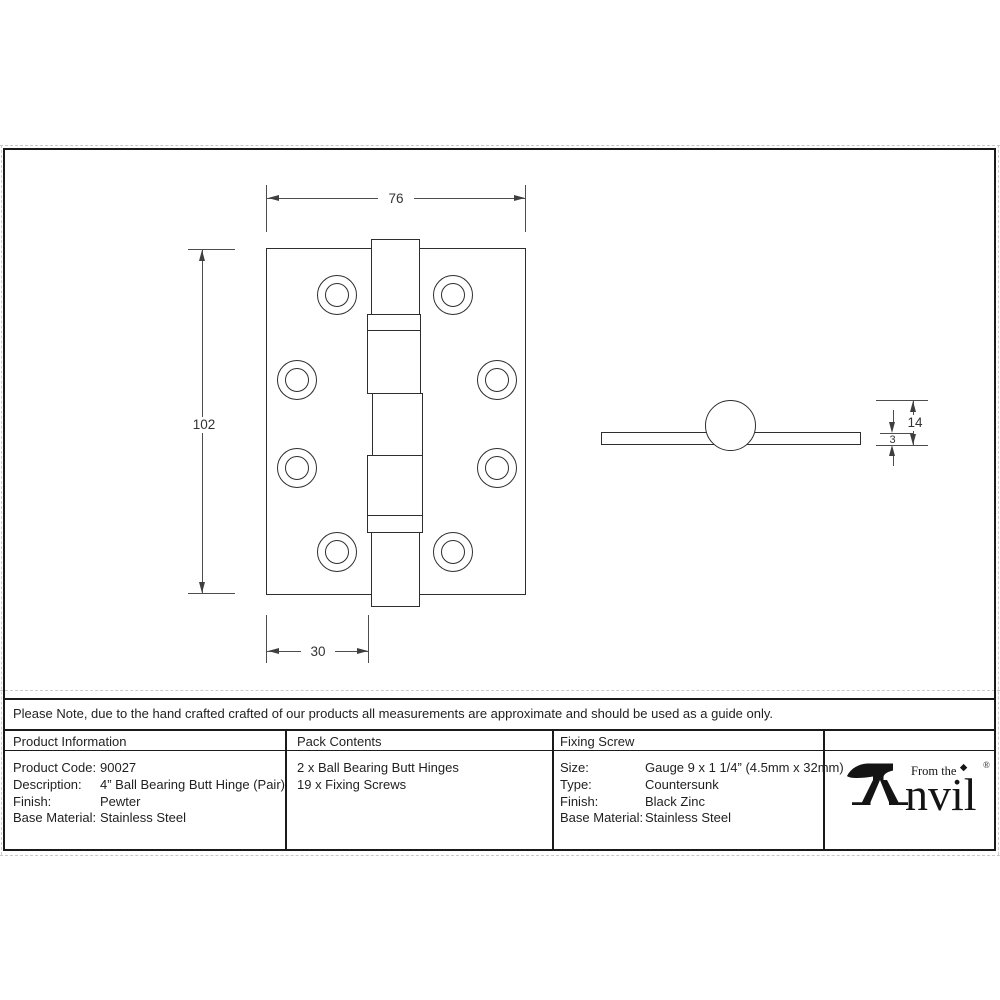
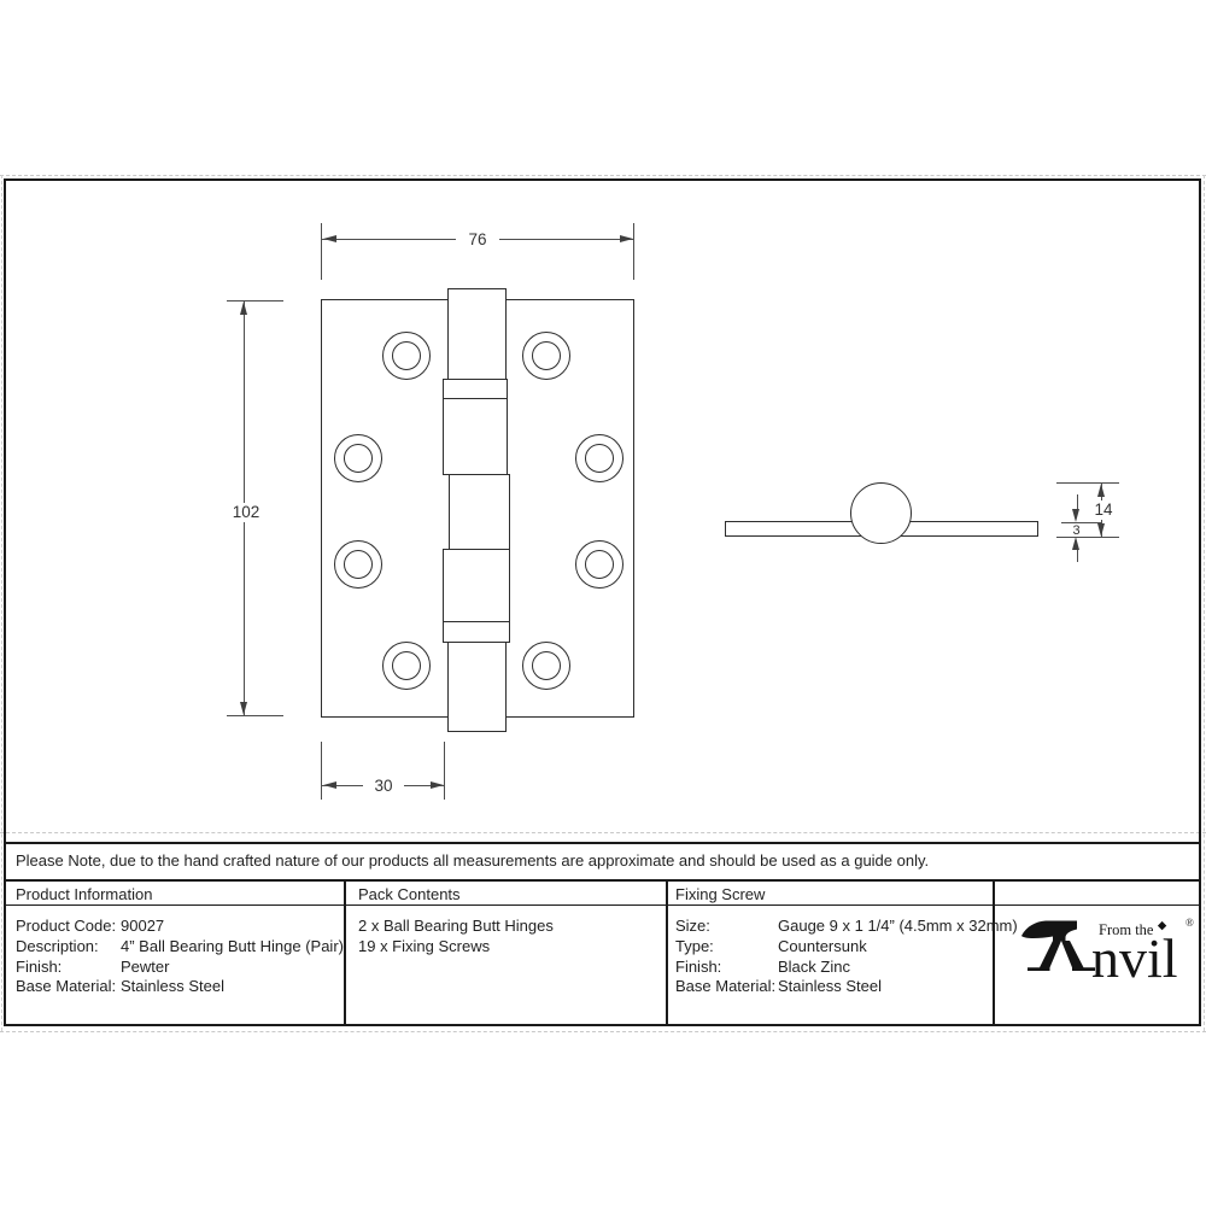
  76
  102
  30
  14
  3
- Please Note, due to the hand crafted crafted of our products all measurements are approximate and should be used as a guide only.
+ Please Note, due to the hand crafted nature of our products all measurements are approximate and should be used as a guide only.
  Product Information
  Pack Contents
  Fixing Screw
  Product Code: 90027
  Description: 4” Ball Bearing Butt Hinge (Pair)
  Finish: Pewter
  Base Material: Stainless Steel
  2 x Ball Bearing Butt Hinges
  19 x Fixing Screws
  Size: Gauge 9 x 1 1/4” (4.5mm x 32mm)
  Type: Countersunk
  Finish: Black Zinc
  Base Material: Stainless Steel
  From the
  nvil
  ®
